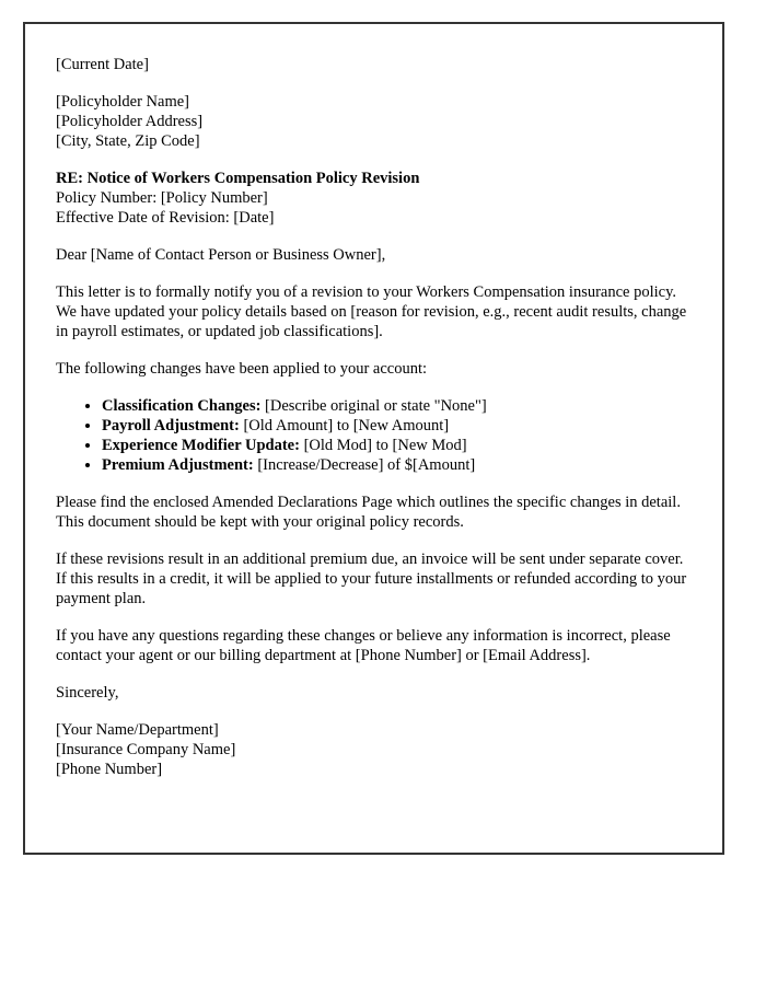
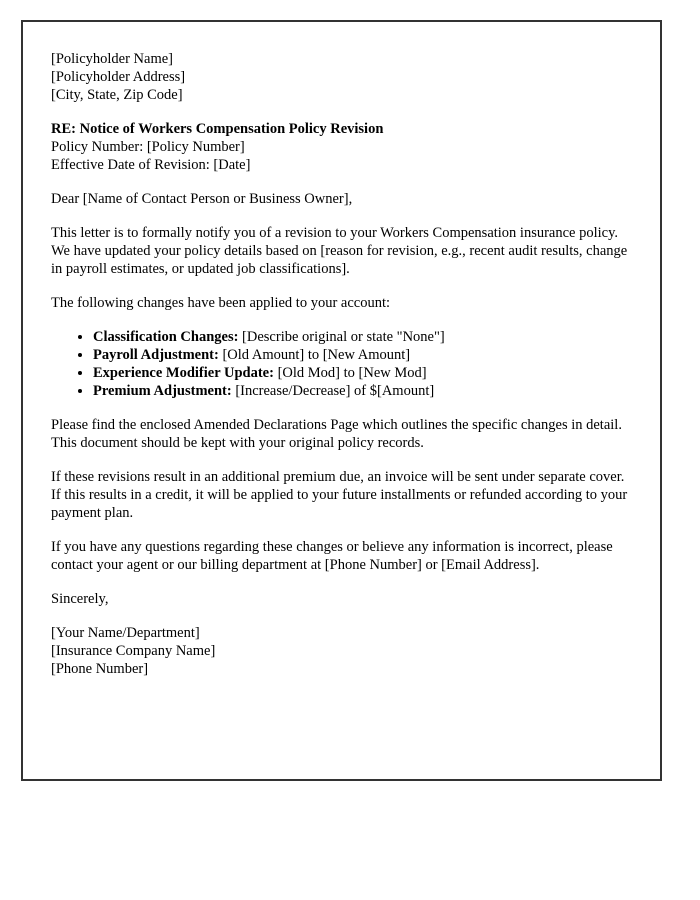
- [Current Date]
  [Policyholder Name]
  [Policyholder Address]
  [City, State, Zip Code]
  RE: Notice of Workers Compensation Policy Revision
  Policy Number: [Policy Number]
  Effective Date of Revision: [Date]
  Dear [Name of Contact Person or Business Owner],
  This letter is to formally notify you of a revision to your Workers Compensation insurance policy. We have updated your policy details based on [reason for revision, e.g., recent audit results, change in payroll estimates, or updated job classifications].
  The following changes have been applied to your account:
  Classification Changes: [Describe original or state "None"]
  Payroll Adjustment: [Old Amount] to [New Amount]
  Experience Modifier Update: [Old Mod] to [New Mod]
  Premium Adjustment: [Increase/Decrease] of $[Amount]
  Please find the enclosed Amended Declarations Page which outlines the specific changes in detail. This document should be kept with your original policy records.
  If these revisions result in an additional premium due, an invoice will be sent under separate cover. If this results in a credit, it will be applied to your future installments or refunded according to your payment plan.
  If you have any questions regarding these changes or believe any information is incorrect, please contact your agent or our billing department at [Phone Number] or [Email Address].
  Sincerely,
  [Your Name/Department]
  [Insurance Company Name]
  [Phone Number]
